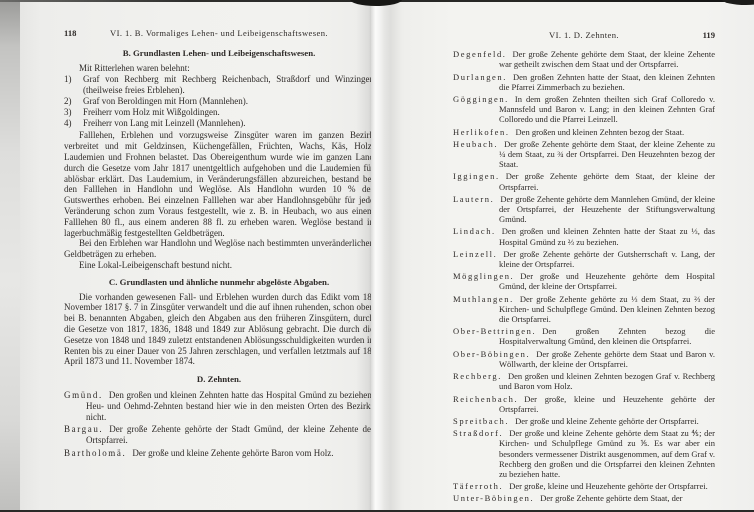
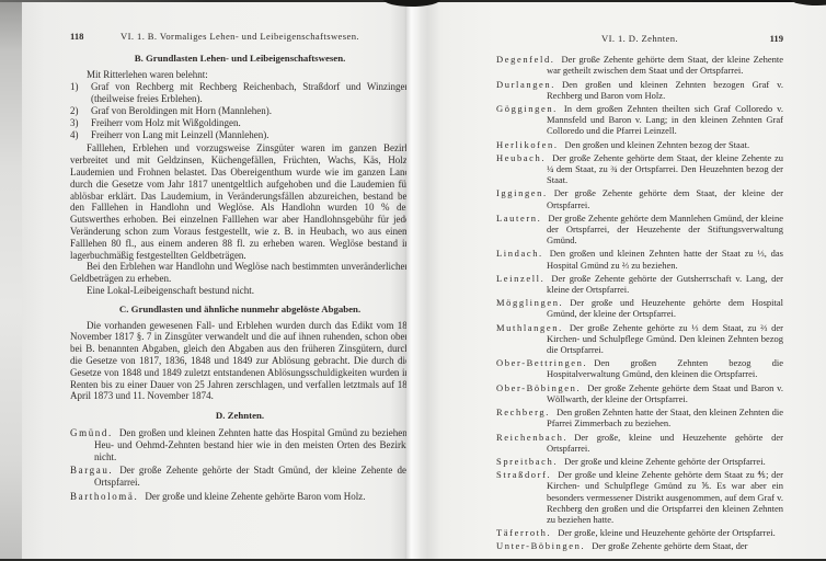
  118
  VI. 1. B. Vormaliges Lehen- und Leibeigenschaftswesen.
  B. Grundlasten Lehen- und Leibeigenschaftswesen.
  Mit Ritterlehen waren belehnt:
  1) Graf von Rechberg mit Rechberg Reichenbach, Straßdorf und Winz (theilweise freies Erblehen).
  2) Graf von Beroldingen mit Horn (Mannlehen).
  3) Freiherr vom Holz mit Wißgoldingen.
  4) Freiherr von Lang mit Leinzell (Mannlehen).
  Falllehen, Erblehen und vorzugsweise Zinsgüter waren im ganzen B verbreitet und mit Geldzinsen, Küchengefällen, Früchten, Wachs, Käs, Laudemien und Frohnen belastet. Das Obereigenthum wurde wie im ganzen durch die Gesetze vom Jahr 1817 unentgeltlich aufgehoben und die Laudemie ablösbar erklärt. Das Laudemium, in Veränderungsfällen abzureichen, bestan den Falllehen in Handlohn und Weglöse. Als Handlohn wurden 10 % Gutswerthes erhoben. Bei einzelnen Falllehen war aber Handlohnsgebühr für Veränderung schon zum Voraus festgestellt, wie z. B. in Heubach, wo aus e Falllehen 80 fl., aus einem anderen 88 fl. zu erheben waren. Weglöse besta lagerbuchmäßig festgestellten Geldbeträgen.
  Bei den Erblehen war Handlohn und Weglöse nach bestimmten unveränderl Geldbeträgen zu erheben.
  Eine Lokal-Leibeigenschaft bestund nicht.
  C. Grundlasten und ähnliche nunmehr abgelöste Abgaben.
  Die vorhanden gewesenen Fall- und Erblehen wurden durch das Edikt vo November 1817 §. 7 in Zinsgüter verwandelt und die auf ihnen ruhenden, schon bei B. benannten Abgaben, gleich den Abgaben aus den früheren Zinsgütern, die Gesetze von 1817, 1836, 1848 und 1849 zur Ablösung gebracht. Die durc Gesetze von 1848 und 1849 zuletzt entstandenen Ablösungsschuldigkeiten wurd Renten bis zu einer Dauer von 25 Jahren zerschlagen, und verfallen letztmals au April 1873 und 11. November 1874.
  D. Zehnten.
  Gmünd. Den großen und kleinen Zehnten hatte das Hospital Gmünd zu bezi Heu- und Oehmd-Zehnten bestand hier wie in den meisten Orten des Be nicht.
  Bargau. Der große Zehente gehörte der Stadt Gmünd, der kleine Zehent Ortspfarrei.
  Bartholomä. Der große und kleine Zehente gehörte Baron vom Holz.
  VI. 1. D. Zehnten.
  119
  Degenfeld. Der große Zehente gehörte dem Staat, der kleine Zehente war getheilt zwischen dem Staat und der Ortspfarrei.
- Durlangen. Den großen Zehnten hatte der Staat, den kleinen Zehnten die Pfarrei Zimmerbach zu beziehen.
+ Durlangen. Den großen und kleinen Zehnten bezogen Graf v. Rechberg und Baron vom Holz.
  Göggingen. In dem großen Zehnten theilten sich Graf Colloredo v. Mannsfeld und Baron v. Lang; in den kleinen Zehnten Graf Colloredo und die Pfarrei Leinzell.
  Herlikofen. Den großen und kleinen Zehnten bezog der Staat.
  Heubach. Der große Zehente gehörte dem Staat, der kleine Zehente zu ¼ dem Staat, zu ¾ der Ortspfarrei. Den Heuzehnten bezog der Staat.
  Iggingen. Der große Zehente gehörte dem Staat, der kleine der Ortspfarrei.
  Lautern. Der große Zehente gehörte dem Mannlehen Gmünd, der kleine der Ortspfarrei, der Heuzehente der Stiftungsverwaltung Gmünd.
  Lindach. Den großen und kleinen Zehnten hatte der Staat zu ⅓, das Hospital Gmünd zu ⅔ zu beziehen.
  Leinzell. Der große Zehente gehörte der Gutsherrschaft v. Lang, der kleine der Ortspfarrei.
  Mögglingen. Der große und Heuzehente gehörte dem Hospital Gmünd, der kleine der Ortspfarrei.
  Muthlangen. Der große Zehente gehörte zu ⅓ dem Staat, zu ⅔ der Kirchen- und Schulpflege Gmünd. Den kleinen Zehnten bezog die Ortspfarrei.
  Ober-Bettringen. Den großen Zehnten bezog die Hospitalverwaltung Gmünd, den kleinen die Ortspfarrei.
  Ober-Böbingen. Der große Zehente gehörte dem Staat und Baron v. Wöllwarth, der kleine der Ortspfarrei.
- Rechberg. Den großen und kleinen Zehnten bezogen Graf v. Rechberg und Baron vom Holz.
+ Rechberg. Den großen Zehnten hatte der Staat, den kleinen Zehnten die Pfarrei Zimmerbach zu beziehen.
  Reichenbach. Der große, kleine und Heuzehente gehörte der Ortspfarrei.
  Spreitbach. Der große und kleine Zehente gehörte der Ortspfarrei.
  Straßdorf. Der große und kleine Zehente gehörte dem Staat zu ⅘; der Kirchen- und Schulpflege Gmünd zu ⅕. Es war aber ein besonders vermessener Distrikt ausgenommen, auf dem Graf v. Rechberg den großen und die Ortspfarrei den kleinen Zehnten zu beziehen hatte.
  Täferroth. Der große, kleine und Heuzehente gehörte der Ortspfarrei.
  Unter-Böbingen. Der große Zehente gehörte dem Staat, der
